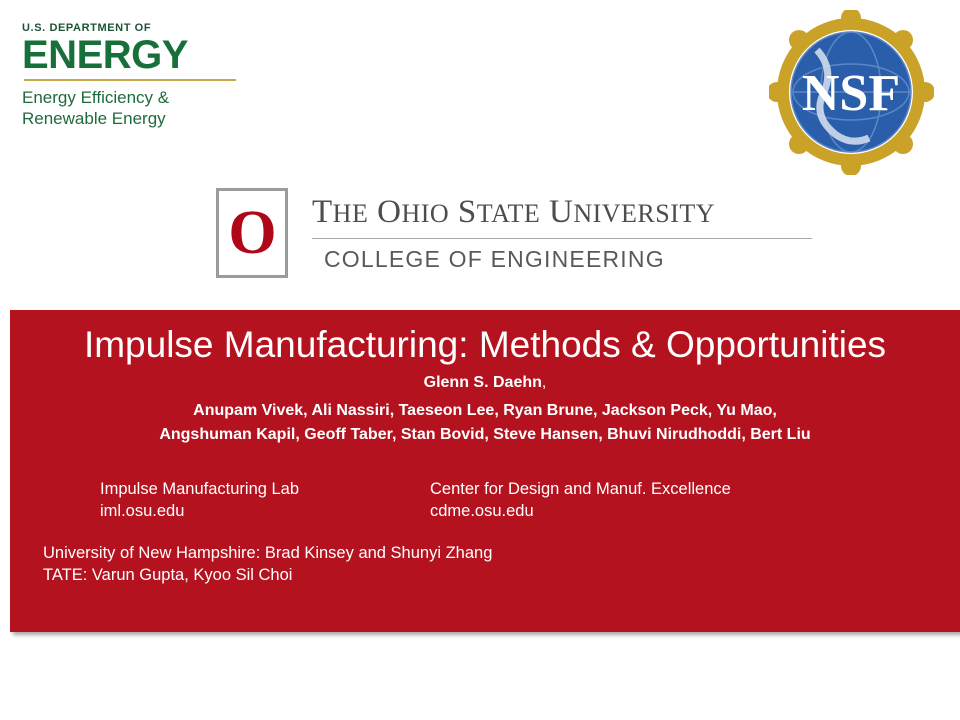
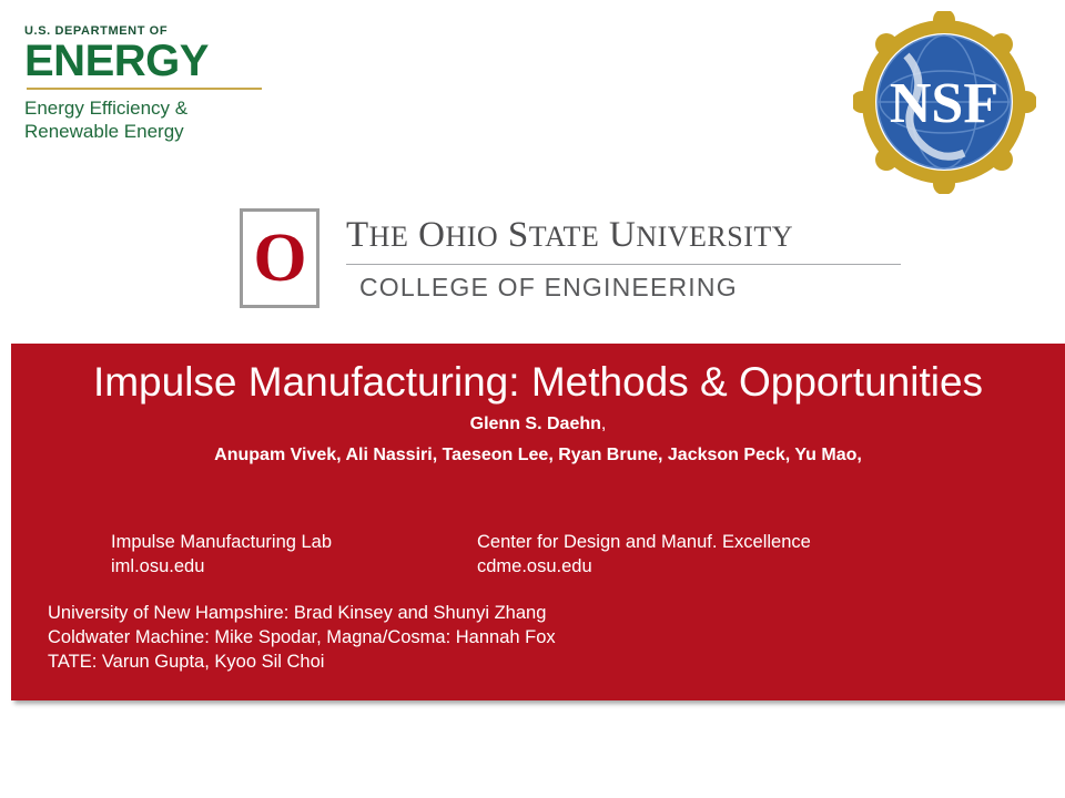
  U.S. DEPARTMENT OF
  ENERGY
  Energy Efficiency &
  Renewable Energy
  NSF
  O
  THE OHIO STATE UNIVERSITY
  COLLEGE OF ENGINEERING
  Impulse Manufacturing: Methods & Opportunities
  Glenn S. Daehn,
  Anupam Vivek, Ali Nassiri, Taeseon Lee, Ryan Brune, Jackson Peck, Yu Mao,
- Angshuman Kapil, Geoff Taber, Stan Bovid, Steve Hansen, Bhuvi Nirudhoddi, Bert Liu
  Impulse Manufacturing Lab Center for Design and Manuf. Excellence
  iml.osu.edu cdme.osu.edu
  University of New Hampshire: Brad Kinsey and Shunyi Zhang
+ Coldwater Machine: Mike Spodar, Magna/Cosma: Hannah Fox
  TATE: Varun Gupta, Kyoo Sil Choi
